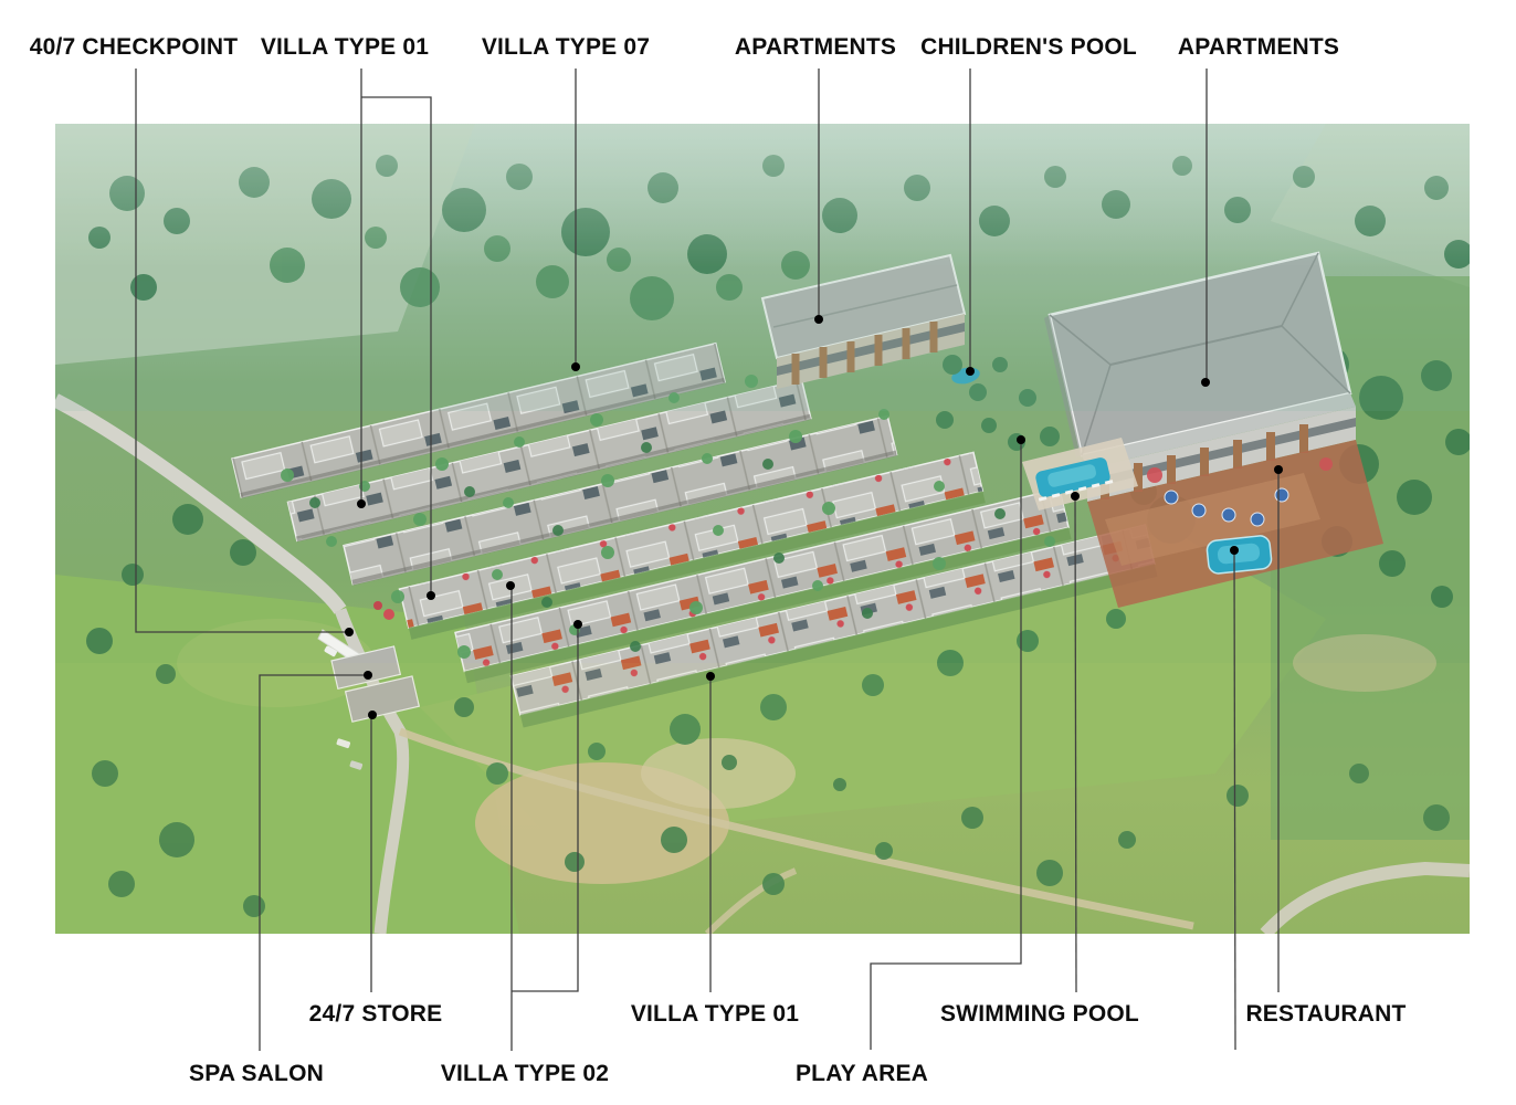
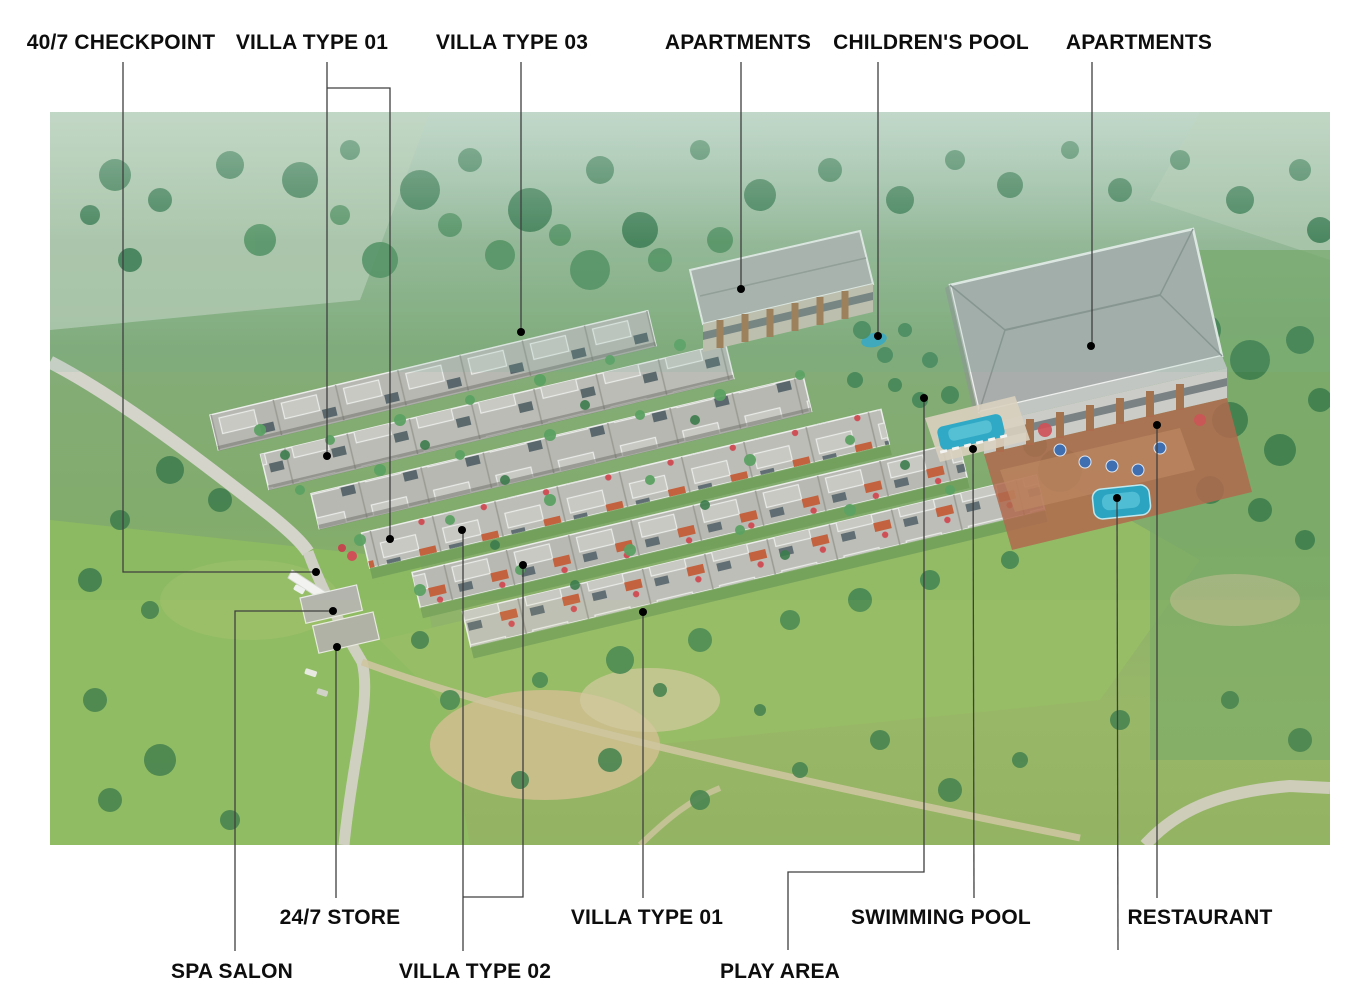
  40/7 CHECKPOINT
  VILLA TYPE 01
- VILLA TYPE 07
+ VILLA TYPE 03
  APARTMENTS
  CHILDREN'S POOL
  APARTMENTS
  24/7 STORE
  SPA SALON
  VILLA TYPE 02
  VILLA TYPE 01
  PLAY AREA
  SWIMMING POOL
  RESTAURANT
